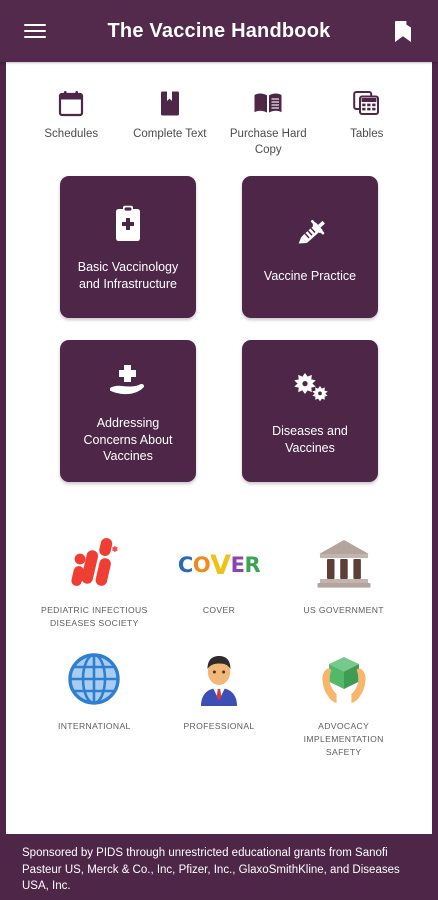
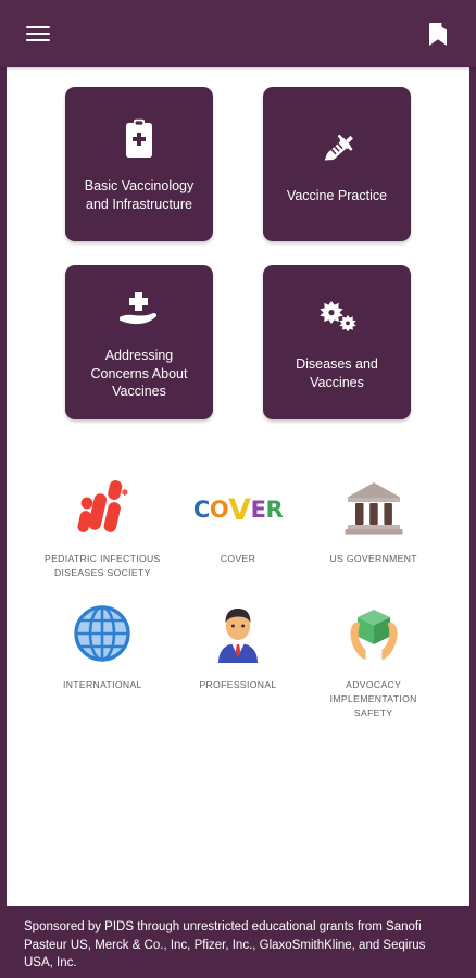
- The Vaccine Handbook
- Schedules
- Complete Text
- Purchase Hard Copy
- Tables
  Basic Vaccinology and Infrastructure
  Vaccine Practice
  Addressing Concerns About Vaccines
  Diseases and Vaccines
  PEDIATRIC INFECTIOUS DISEASES SOCIETY
  COVER
  COVER
  US GOVERNMENT
  INTERNATIONAL
  PROFESSIONAL
  ADVOCACY IMPLEMENTATION SAFETY
- Sponsored by PIDS through unrestricted educational grants from Sanofi Pasteur US, Merck & Co., Inc, Pfizer, Inc., GlaxoSmithKline, and Diseases USA, Inc.
+ Sponsored by PIDS through unrestricted educational grants from Sanofi Pasteur US, Merck & Co., Inc, Pfizer, Inc., GlaxoSmithKline, and Seqirus USA, Inc.
